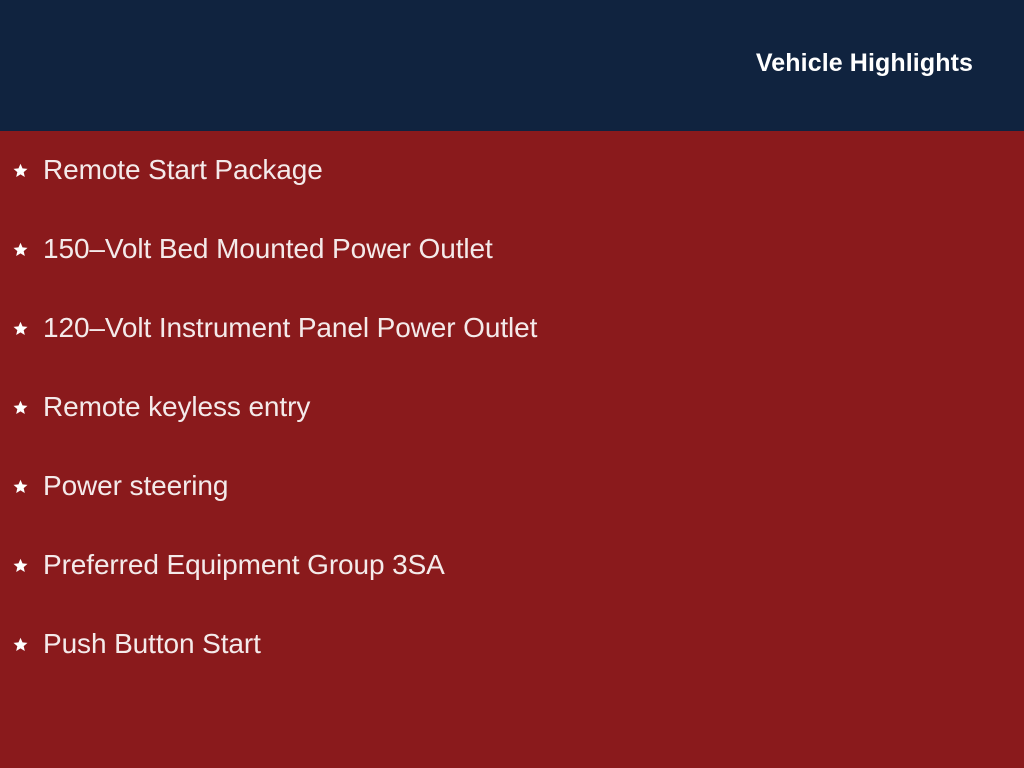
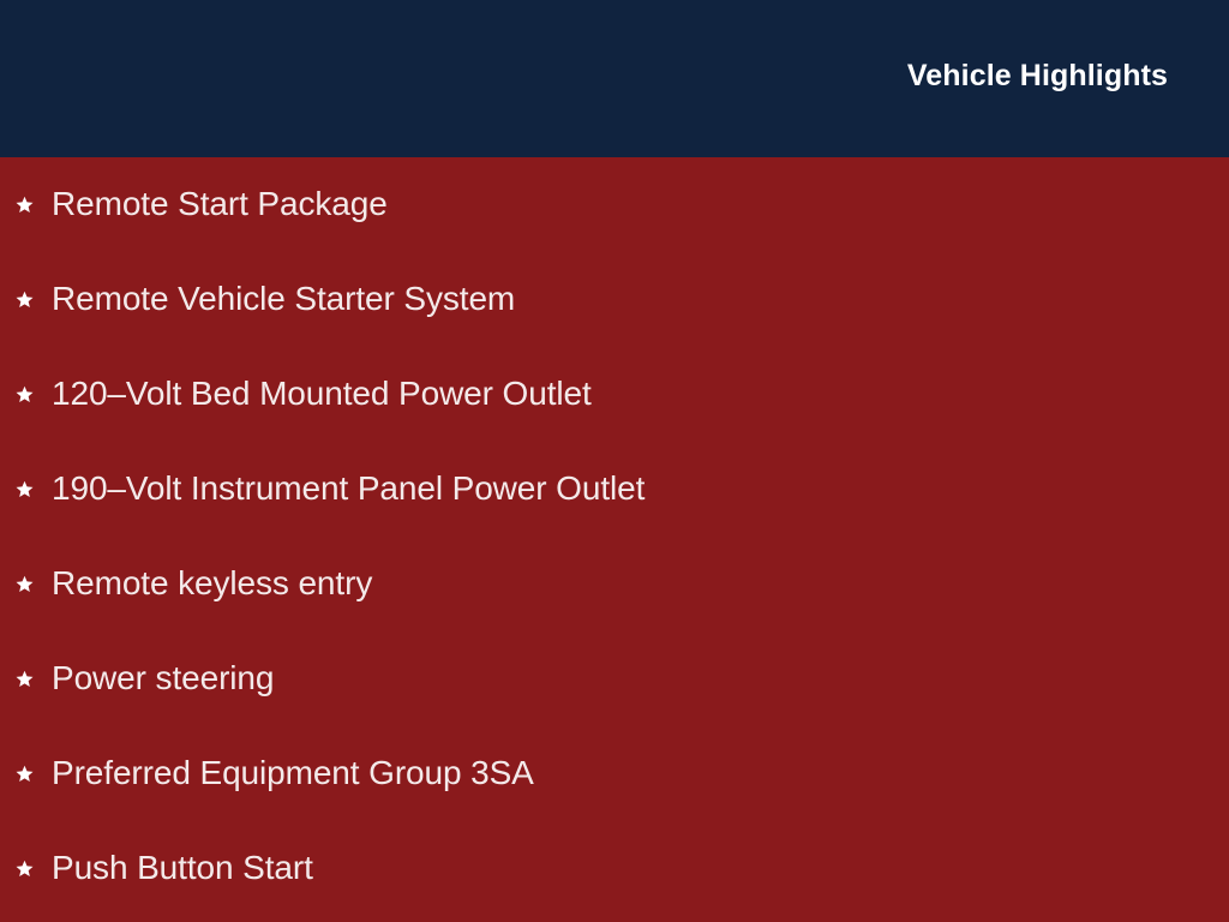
  Vehicle Highlights
  Remote Start Package
+ Remote Vehicle Starter System
- 150–Volt Bed Mounted Power Outlet
+ 120–Volt Bed Mounted Power Outlet
- 120–Volt Instrument Panel Power Outlet
+ 190–Volt Instrument Panel Power Outlet
  Remote keyless entry
  Power steering
  Preferred Equipment Group 3SA
  Push Button Start
